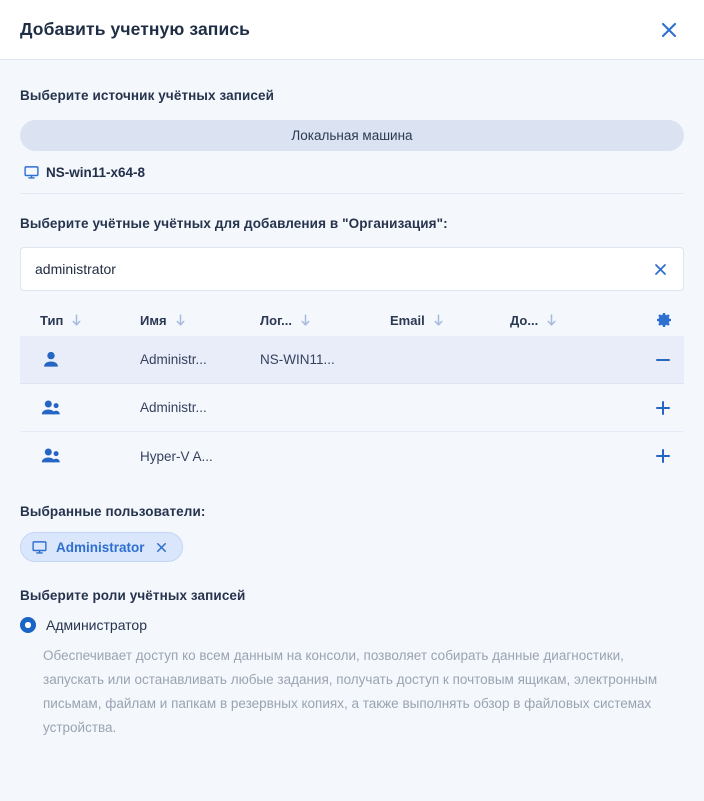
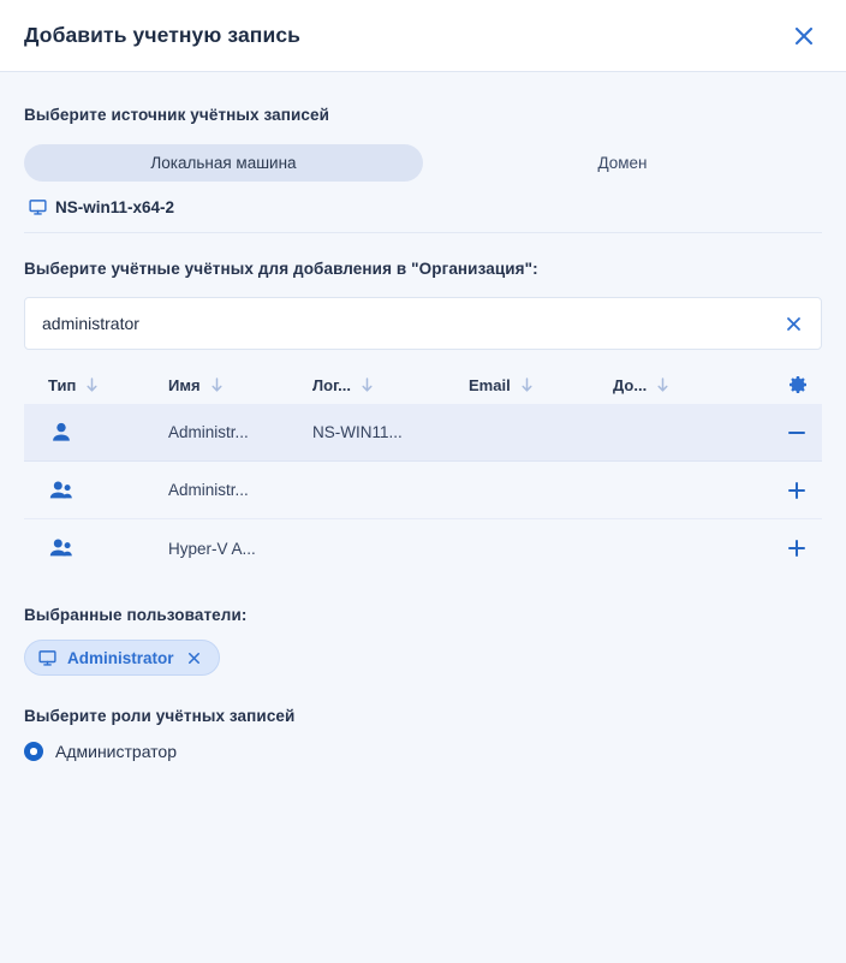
  Добавить учетную запись
  Выберите источник учётных записей
  Локальная машина
+ Домен
- NS-win11-x64-8
+ NS-win11-x64-2
  Выберите учётные учётных для добавления в "Организация":
  administrator
  Тип
  Имя
  Лог...
  Email
  До...
  Administr...
  NS-WIN11...
  Administr...
  Hyper-V A...
  Выбранные пользователи:
  Administrator
  Выберите роли учётных записей
  Администратор
- Обеспечивает доступ ко всем данным на консоли, позволяет собирать данные диагностики, запускать или останавливать любые задания, получать доступ к почтовым ящикам, электронным письмам, файлам и папкам в резервных копиях, а также выполнять обзор в файловых системах устройства.
